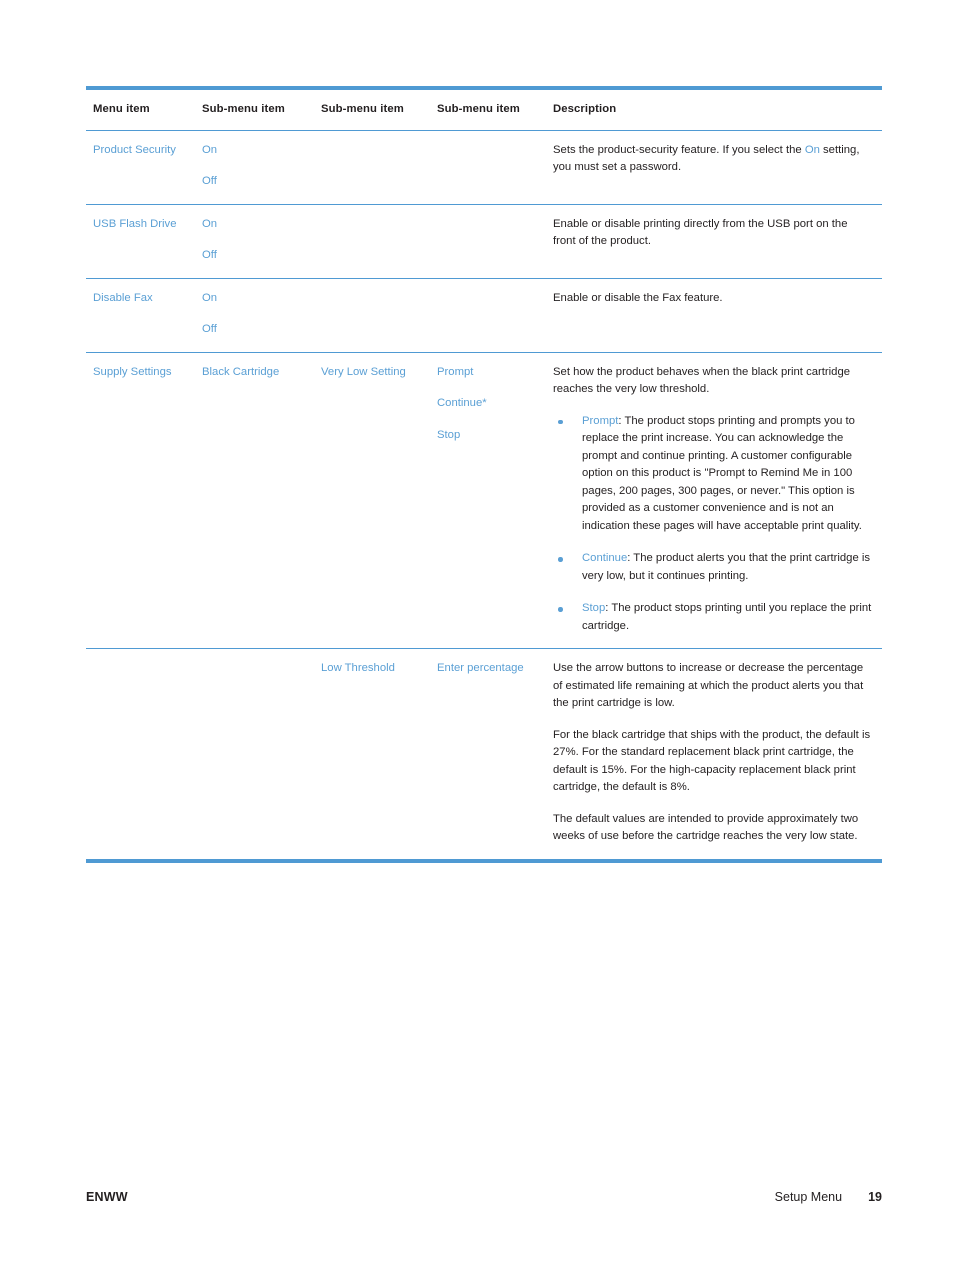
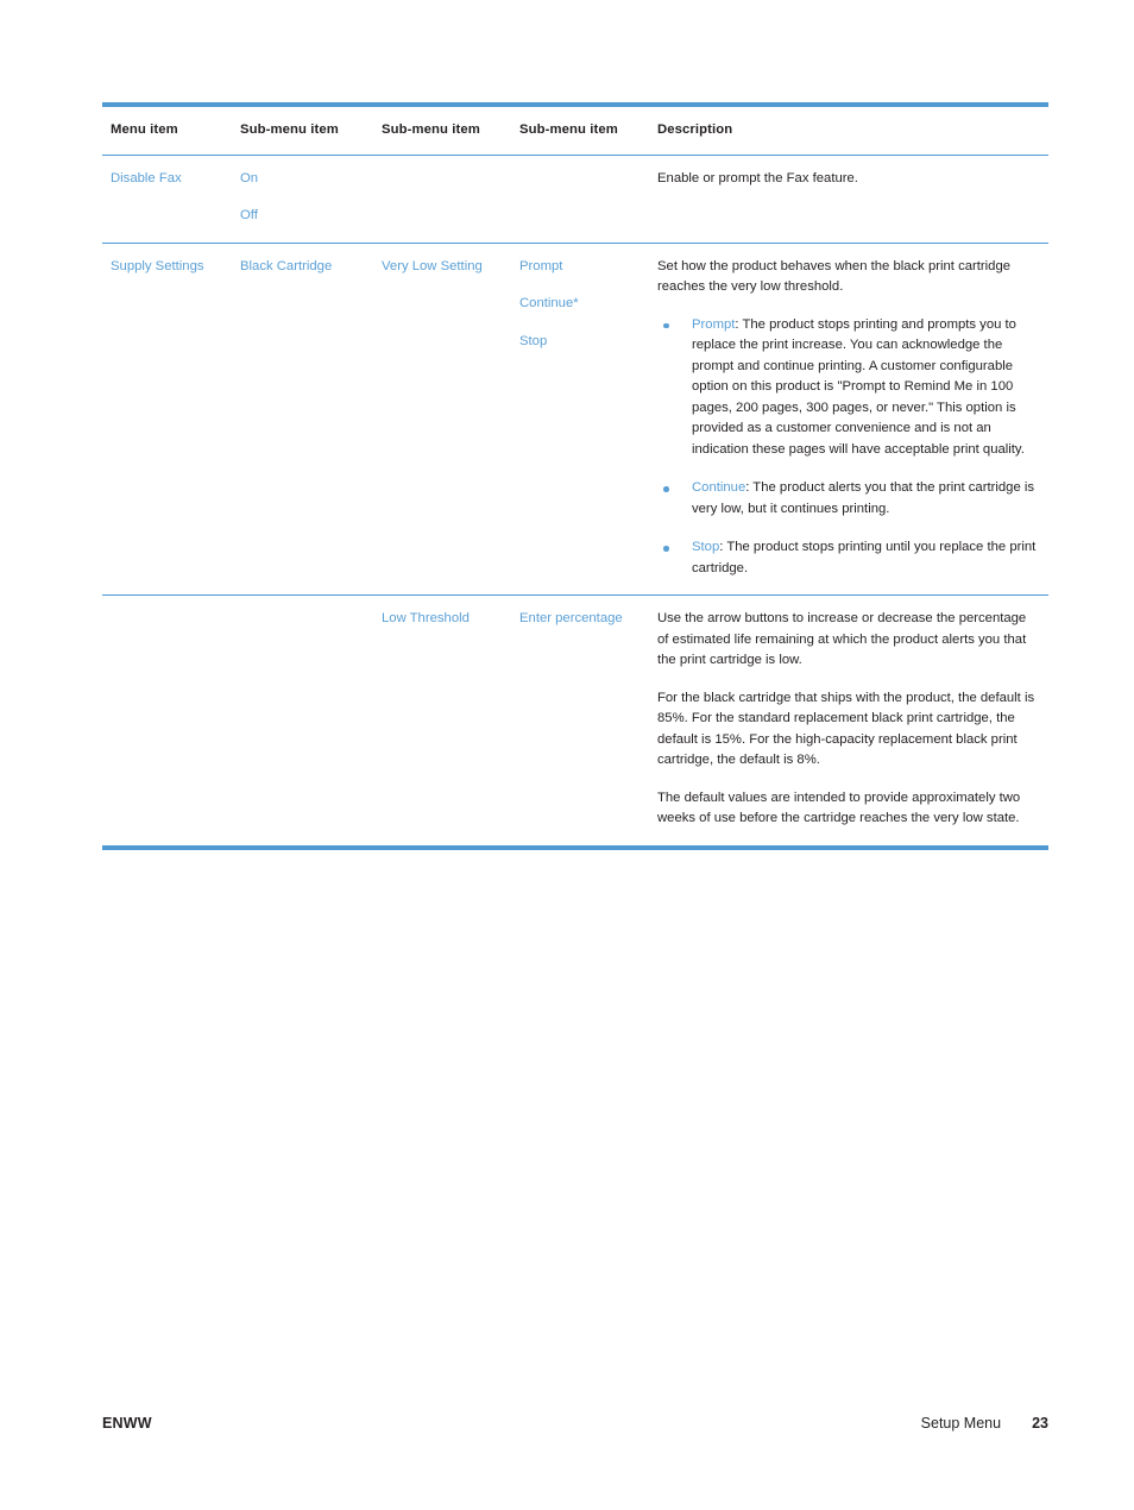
  Menu item	Sub-menu item	Sub-menu item	Sub-menu item	Description
- Product Security	On Off			Sets the product-security feature. If you select the On setting, you must set a password.
- USB Flash Drive	On Off			Enable or disable printing directly from the USB port on the front of the product.
- Disable Fax	On Off			Enable or disable the Fax feature.
+ Disable Fax	On Off			Enable or prompt the Fax feature.
  Supply Settings	Black Cartridge	Very Low Setting	Prompt Continue* Stop	Set how the product behaves when the black print cartridge reaches the very low threshold. Prompt: The product stops printing and prompts you to replace the print increase. You can acknowledge the prompt and continue printing. A customer configurable option on this product is "Prompt to Remind Me in 100 pages, 200 pages, 300 pages, or never." This option is provided as a customer convenience and is not an indication these pages will have acceptable print quality. Continue: The product alerts you that the print cartridge is very low, but it continues printing. Stop: The product stops printing until you replace the print cartridge.
- 		Low Threshold	Enter percentage	Use the arrow buttons to increase or decrease the percentage of estimated life remaining at which the product alerts you that the print cartridge is low. For the black cartridge that ships with the product, the default is 27%. For the standard replacement black print cartridge, the default is 15%. For the high-capacity replacement black print cartridge, the default is 8%. The default values are intended to provide approximately two weeks of use before the cartridge reaches the very low state.
+ 		Low Threshold	Enter percentage	Use the arrow buttons to increase or decrease the percentage of estimated life remaining at which the product alerts you that the print cartridge is low. For the black cartridge that ships with the product, the default is 85%. For the standard replacement black print cartridge, the default is 15%. For the high-capacity replacement black print cartridge, the default is 8%. The default values are intended to provide approximately two weeks of use before the cartridge reaches the very low state.
  ENWW
- Setup Menu 19
+ Setup Menu 23
